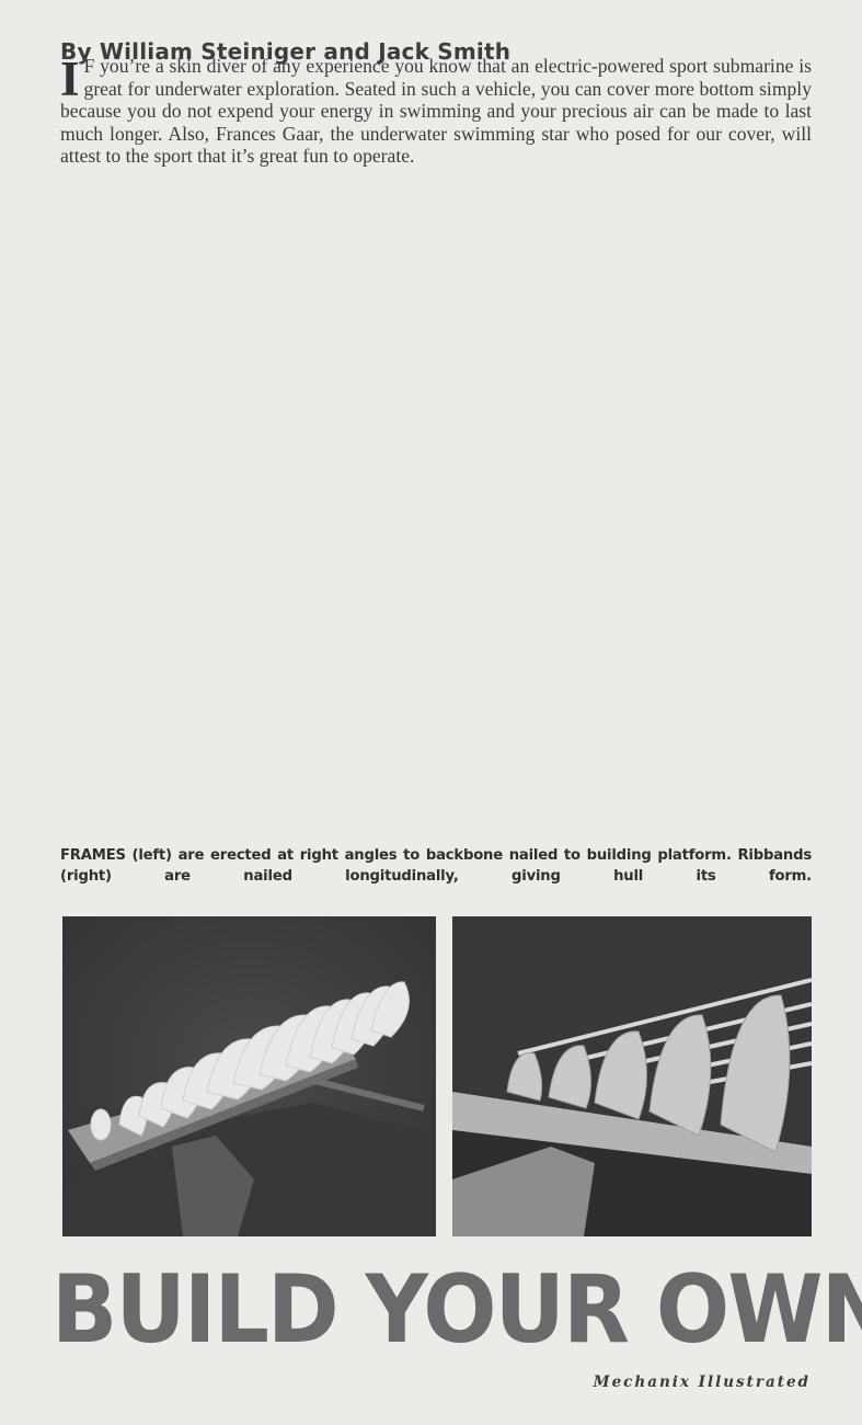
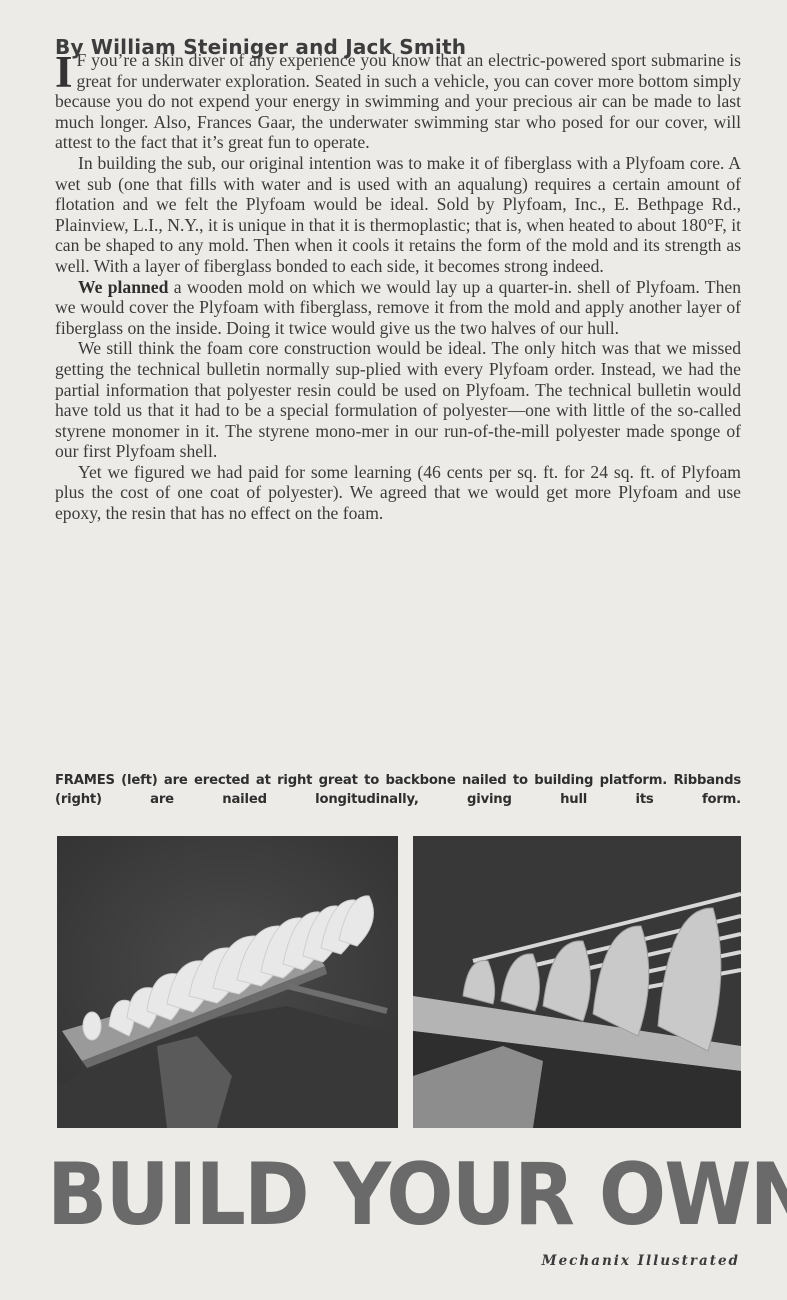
  By William Steiniger and Jack Smith
  I
- F you’re a skin diver of any experience you know that an electric-powered sport submarine is great for underwater exploration. Seated in such a vehicle, you can cover more bottom simply because you do not expend your energy in swimming and your precious air can be made to last much longer. Also, Frances Gaar, the underwater swimming star who posed for our cover, will attest to the sport that it’s great fun to operate.
+ F you’re a skin diver of any experience you know that an electric-powered sport submarine is great for underwater exploration. Seated in such a vehicle, you can cover more bottom simply because you do not expend your energy in swimming and your precious air can be made to last much longer. Also, Frances Gaar, the underwater swimming star who posed for our cover, will attest to the fact that it’s great fun to operate.
+ In building the sub, our original intention was to make it of fiberglass with a Plyfoam core. A wet sub (one that fills with water and is used with an aqualung) requires a certain amount of flotation and we felt the Plyfoam would be ideal. Sold by Plyfoam, Inc., E. Bethpage Rd., Plainview, L.I., N.Y., it is unique in that it is thermoplastic; that is, when heated to about 180°F, it can be shaped to any mold. Then when it cools it retains the form of the mold and its strength as well. With a layer of fiberglass bonded to each side, it becomes strong indeed.
+ We planned a wooden mold on which we would lay up a quarter-in. shell of Plyfoam. Then we would cover the Plyfoam with fiberglass, remove it from the mold and apply another layer of fiberglass on the inside. Doing it twice would give us the two halves of our hull.
+ We still think the foam core construction would be ideal. The only hitch was that we missed getting the technical bulletin normally sup-plied with every Plyfoam order. Instead, we had the partial information that polyester resin could be used on Plyfoam. The technical bulletin would have told us that it had to be a special formulation of polyester—one with little of the so-called styrene monomer in it. The styrene mono-mer in our run-of-the-mill polyester made sponge of our first Plyfoam shell.
+ Yet we figured we had paid for some learning (46 cents per sq. ft. for 24 sq. ft. of Plyfoam plus the cost of one coat of polyester). We agreed that we would get more Plyfoam and use epoxy, the resin that has no effect on the foam.
- FRAMES (left) are erected at right angles to backbone nailed to building platform. Ribbands (right) are nailed longitudinally, giving hull its form.
+ FRAMES (left) are erected at right great to backbone nailed to building platform. Ribbands (right) are nailed longitudinally, giving hull its form.
  BUILD YOUR OWN
  Mechanix Illustrated
